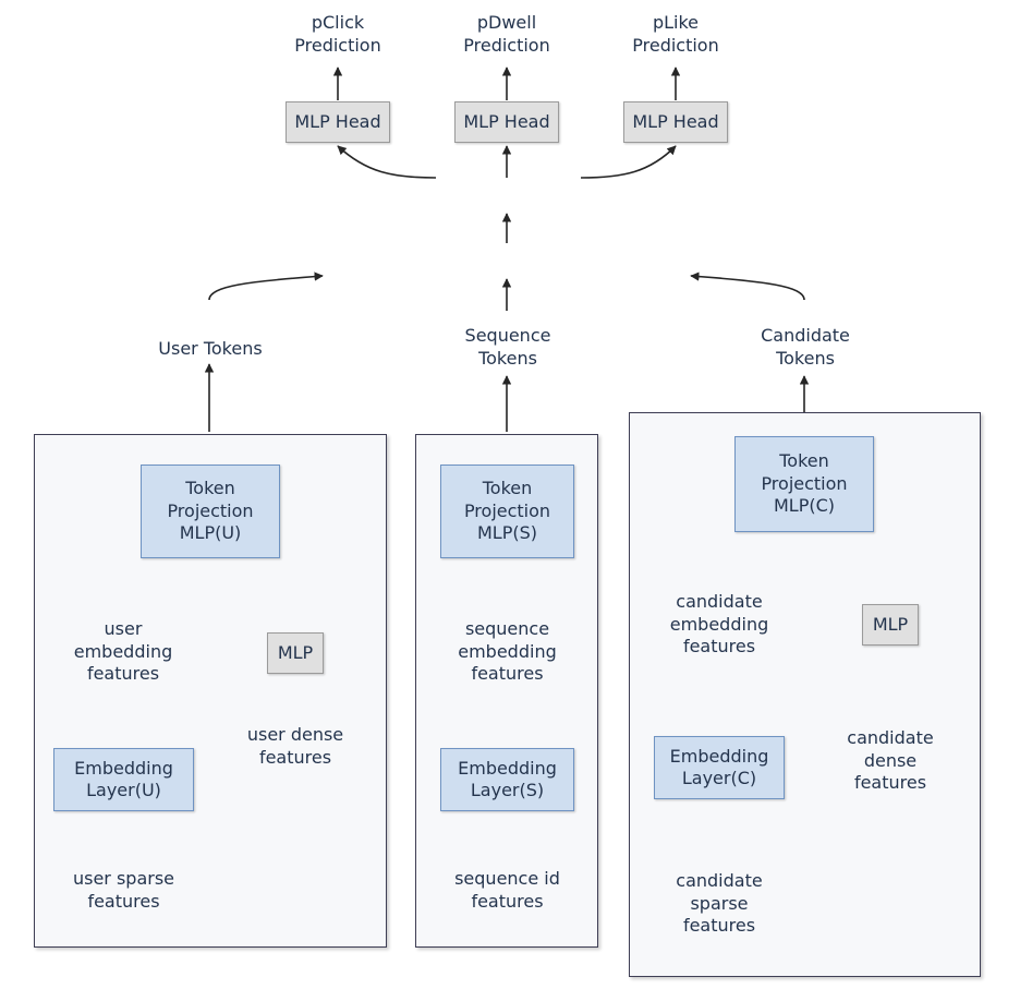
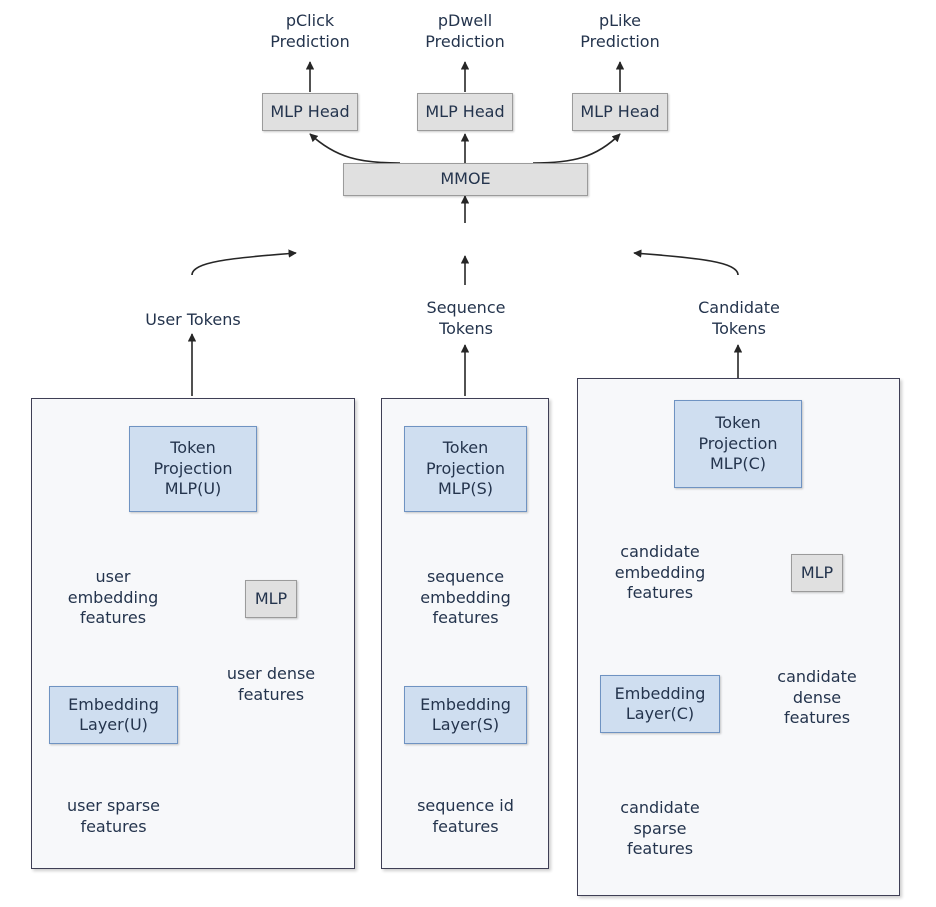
  pClick
  Prediction
  pDwell
  Prediction
  pLike
  Prediction
  MLP Head
  MLP Head
  MLP Head
+ MMOE
  User Tokens
  Sequence
  Tokens
  Candidate
  Tokens
  Token
  Projection
  MLP(U)
  user
  embedding
  features
  MLP
  user dense
  features
  Embedding
  Layer(U)
  user sparse
  features
  Token
  Projection
  MLP(S)
  sequence
  embedding
  features
  Embedding
  Layer(S)
  sequence id
  features
  Token
  Projection
  MLP(C)
  candidate
  embedding
  features
  MLP
  candidate
  dense
  features
  Embedding
  Layer(C)
  candidate
  sparse
  features
